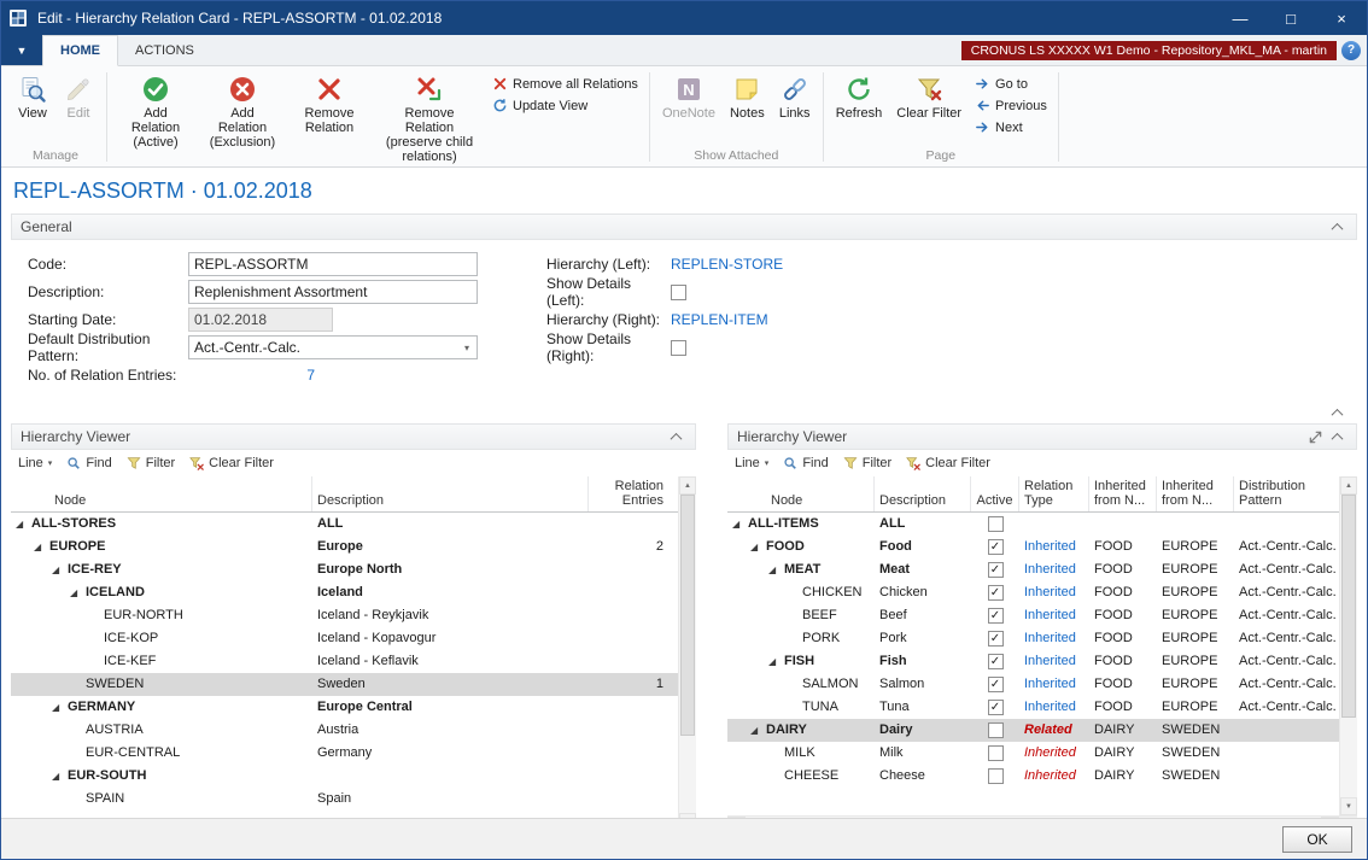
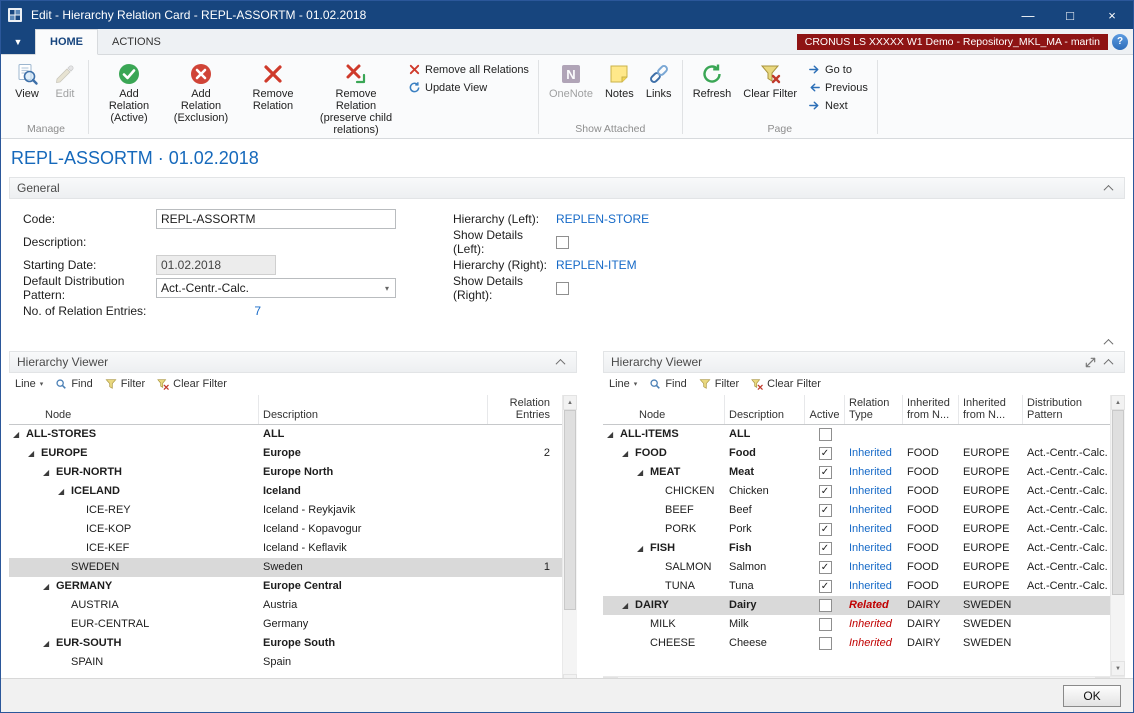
  Edit - Hierarchy Relation Card - REPL-ASSORTM - 01.02.2018
  —
  □
  ×
  ▼
  HOME
  ACTIONS
  CRONUS LS XXXXX W1 Demo - Repository_MKL_MA - martin
  ?
  View
  Edit
  Manage
  Add Relation (Active)
  Add Relation (Exclusion)
  Remove Relation
  Remove Relation (preserve child relations)
  Remove all Relations
  Update View
  N
  OneNote
  Notes
  Links
  Show Attached
  Refresh
  Clear Filter
  Go to
  Previous
  Next
  Page
  REPL-ASSORTM · 01.02.2018
  General
  Code:
  REPL-ASSORTM
  Description:
- Replenishment Assortment
  Starting Date:
  01.02.2018
  Default Distribution Pattern:
  Act.-Centr.-Calc.
  ▾
  No. of Relation Entries:
  7
  Hierarchy (Left):
  REPLEN-STORE
  Show Details (Left):
  Hierarchy (Right):
  REPLEN-ITEM
  Show Details (Right):
  Hierarchy Viewer
  Line
  Find
  Filter
  Clear Filter
  Node
  Description
  Relation
  Entries
  ◢
  ALL-STORES
  ALL
  ◢
  EUROPE
  Europe
  2
  ◢
- ICE-REY
+ EUR-NORTH
  Europe North
  ◢
  ICELAND
  Iceland
- EUR-NORTH
+ ICE-REY
  Iceland - Reykjavik
  ICE-KOP
  Iceland - Kopavogur
  ICE-KEF
  Iceland - Keflavik
  SWEDEN
  Sweden
  1
  ◢
  GERMANY
  Europe Central
  AUSTRIA
  Austria
  EUR-CENTRAL
  Germany
  ◢
  EUR-SOUTH
+ Europe South
  SPAIN
  Spain
  Hierarchy Viewer
  Line
  Find
  Filter
  Clear Filter
  Node
  Description
  Active
  Relation
  Type
  Inherited
  from N...
  Inherited
  from N...
  Distribution
  Pattern
  ◢
  ALL-ITEMS
  ALL
  ◢
  FOOD
  Food
  ✓
  Inherited
  FOOD
  EUROPE
  Act.-Centr.-Calc.
  ◢
  MEAT
  Meat
  ✓
  Inherited
  FOOD
  EUROPE
  Act.-Centr.-Calc.
  CHICKEN
  Chicken
  ✓
  Inherited
  FOOD
  EUROPE
  Act.-Centr.-Calc.
  BEEF
  Beef
  ✓
  Inherited
  FOOD
  EUROPE
  Act.-Centr.-Calc.
  PORK
  Pork
  ✓
  Inherited
  FOOD
  EUROPE
  Act.-Centr.-Calc.
  ◢
  FISH
  Fish
  ✓
  Inherited
  FOOD
  EUROPE
  Act.-Centr.-Calc.
  SALMON
  Salmon
  ✓
  Inherited
  FOOD
  EUROPE
  Act.-Centr.-Calc.
  TUNA
  Tuna
  ✓
  Inherited
  FOOD
  EUROPE
  Act.-Centr.-Calc.
  ◢
  DAIRY
  Dairy
  Related
  DAIRY
  SWEDEN
  MILK
  Milk
  Inherited
  DAIRY
  SWEDEN
  CHEESE
  Cheese
  Inherited
  DAIRY
  SWEDEN
  OK
